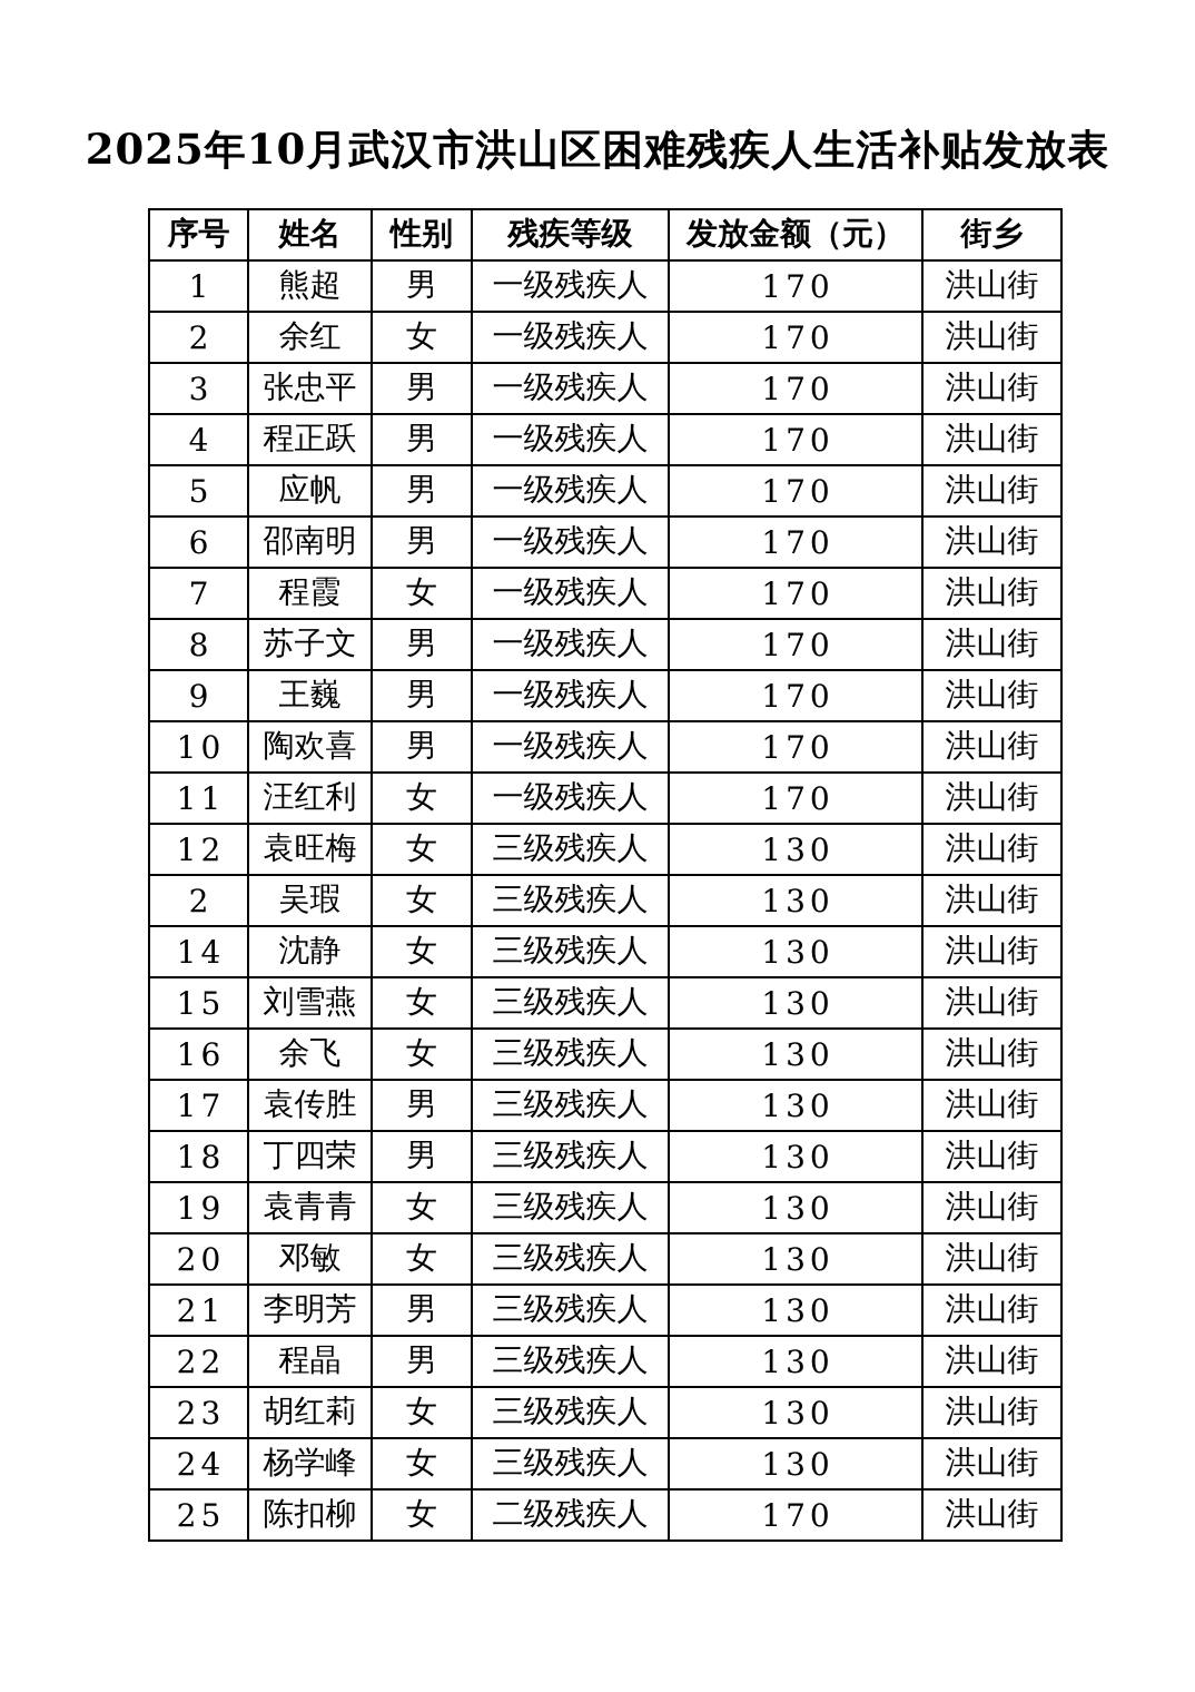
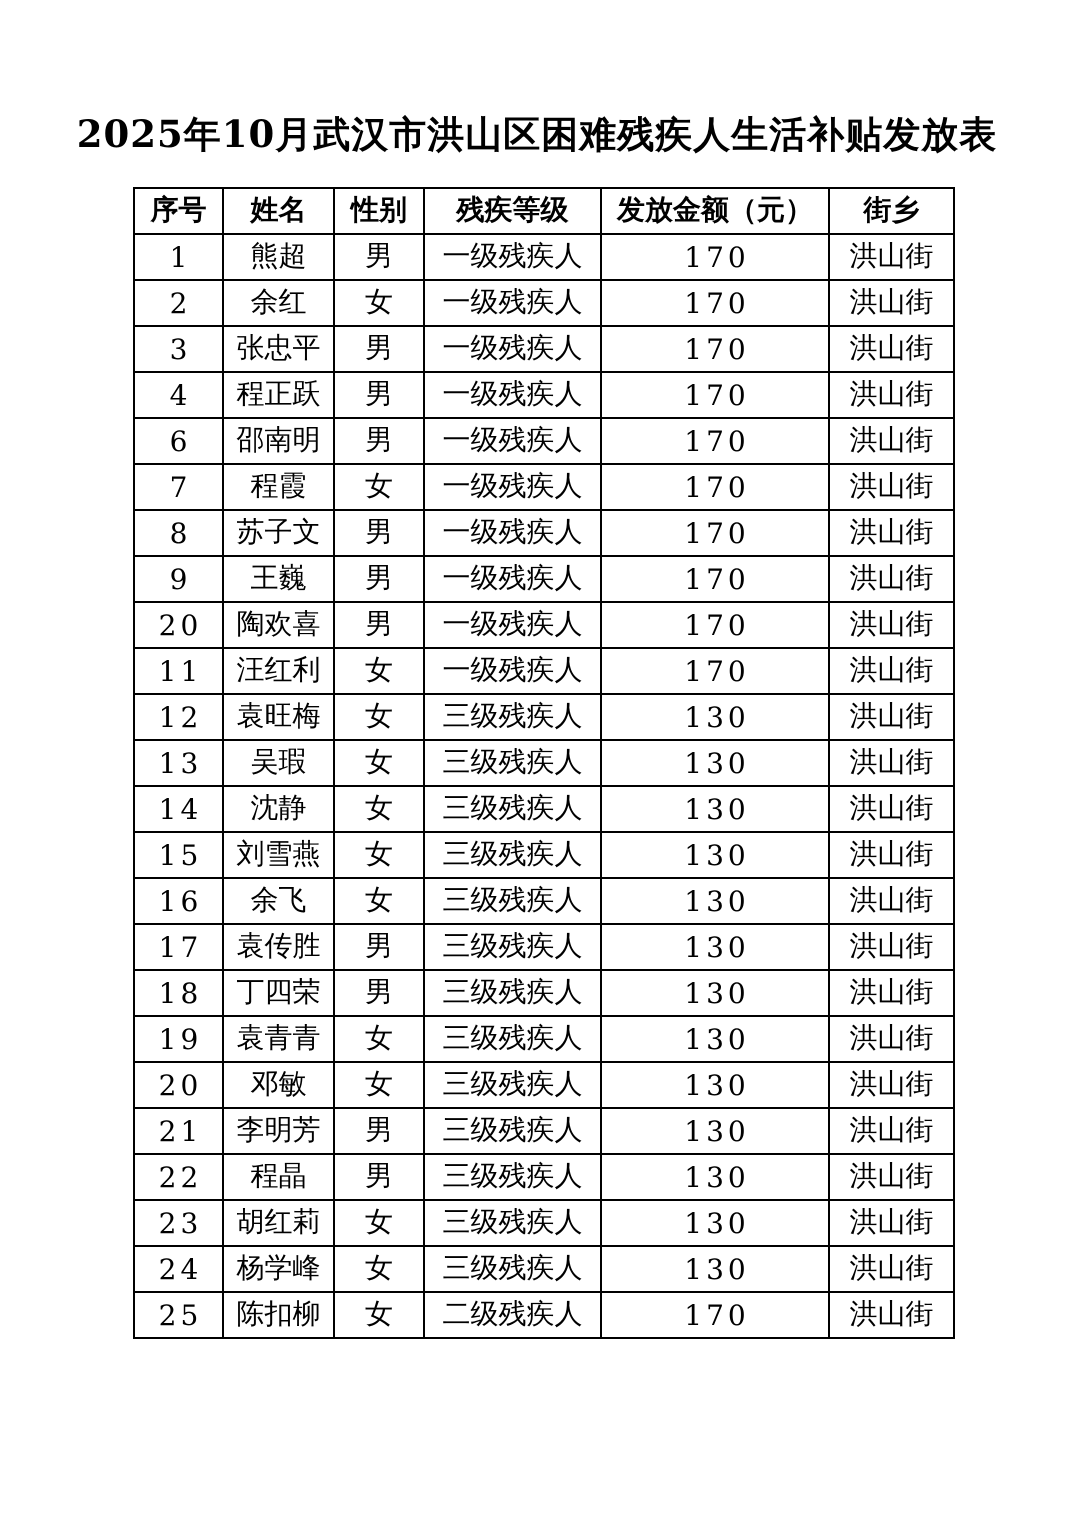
  2025年10月武汉市洪山区困难残疾人生活补贴发放表
  序号	姓名	性别	残疾等级	发放金额（元）	街乡
  1	熊超	男	一级残疾人	170	洪山街
  2	余红	女	一级残疾人	170	洪山街
  3	张忠平	男	一级残疾人	170	洪山街
  4	程正跃	男	一级残疾人	170	洪山街
- 5	应帆	男	一级残疾人	170	洪山街
  6	邵南明	男	一级残疾人	170	洪山街
  7	程霞	女	一级残疾人	170	洪山街
  8	苏子文	男	一级残疾人	170	洪山街
  9	王巍	男	一级残疾人	170	洪山街
- 10	陶欢喜	男	一级残疾人	170	洪山街
+ 20	陶欢喜	男	一级残疾人	170	洪山街
  11	汪红利	女	一级残疾人	170	洪山街
  12	袁旺梅	女	三级残疾人	130	洪山街
- 2	吴瑕	女	三级残疾人	130	洪山街
+ 13	吴瑕	女	三级残疾人	130	洪山街
  14	沈静	女	三级残疾人	130	洪山街
  15	刘雪燕	女	三级残疾人	130	洪山街
  16	余飞	女	三级残疾人	130	洪山街
  17	袁传胜	男	三级残疾人	130	洪山街
  18	丁四荣	男	三级残疾人	130	洪山街
  19	袁青青	女	三级残疾人	130	洪山街
  20	邓敏	女	三级残疾人	130	洪山街
  21	李明芳	男	三级残疾人	130	洪山街
  22	程晶	男	三级残疾人	130	洪山街
  23	胡红莉	女	三级残疾人	130	洪山街
  24	杨学峰	女	三级残疾人	130	洪山街
  25	陈扣柳	女	二级残疾人	170	洪山街
